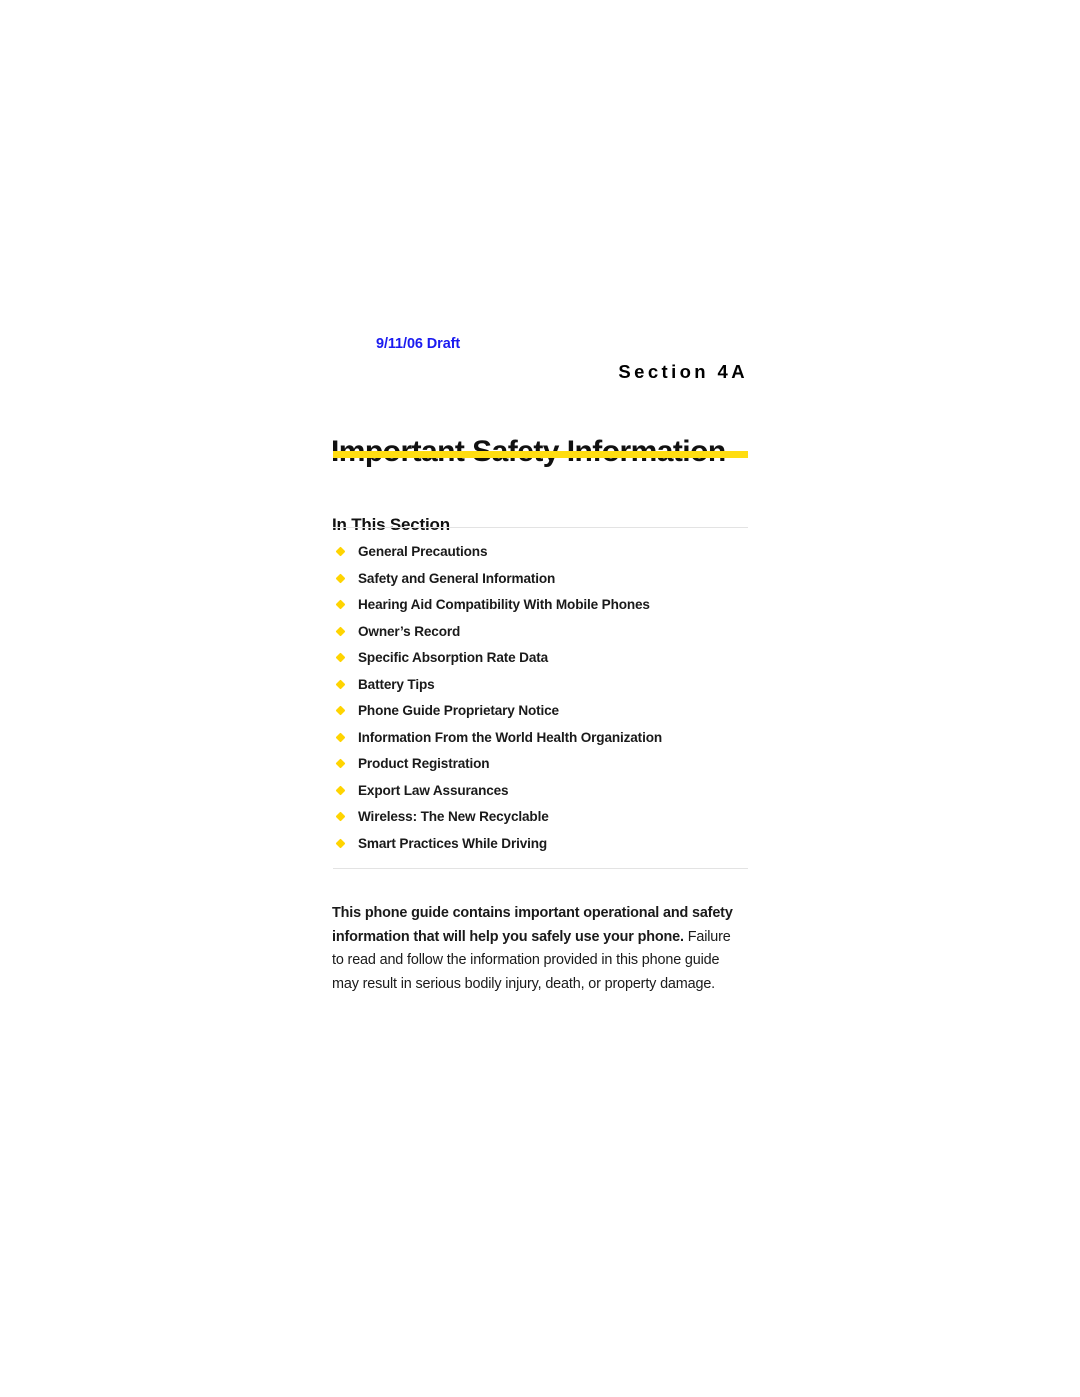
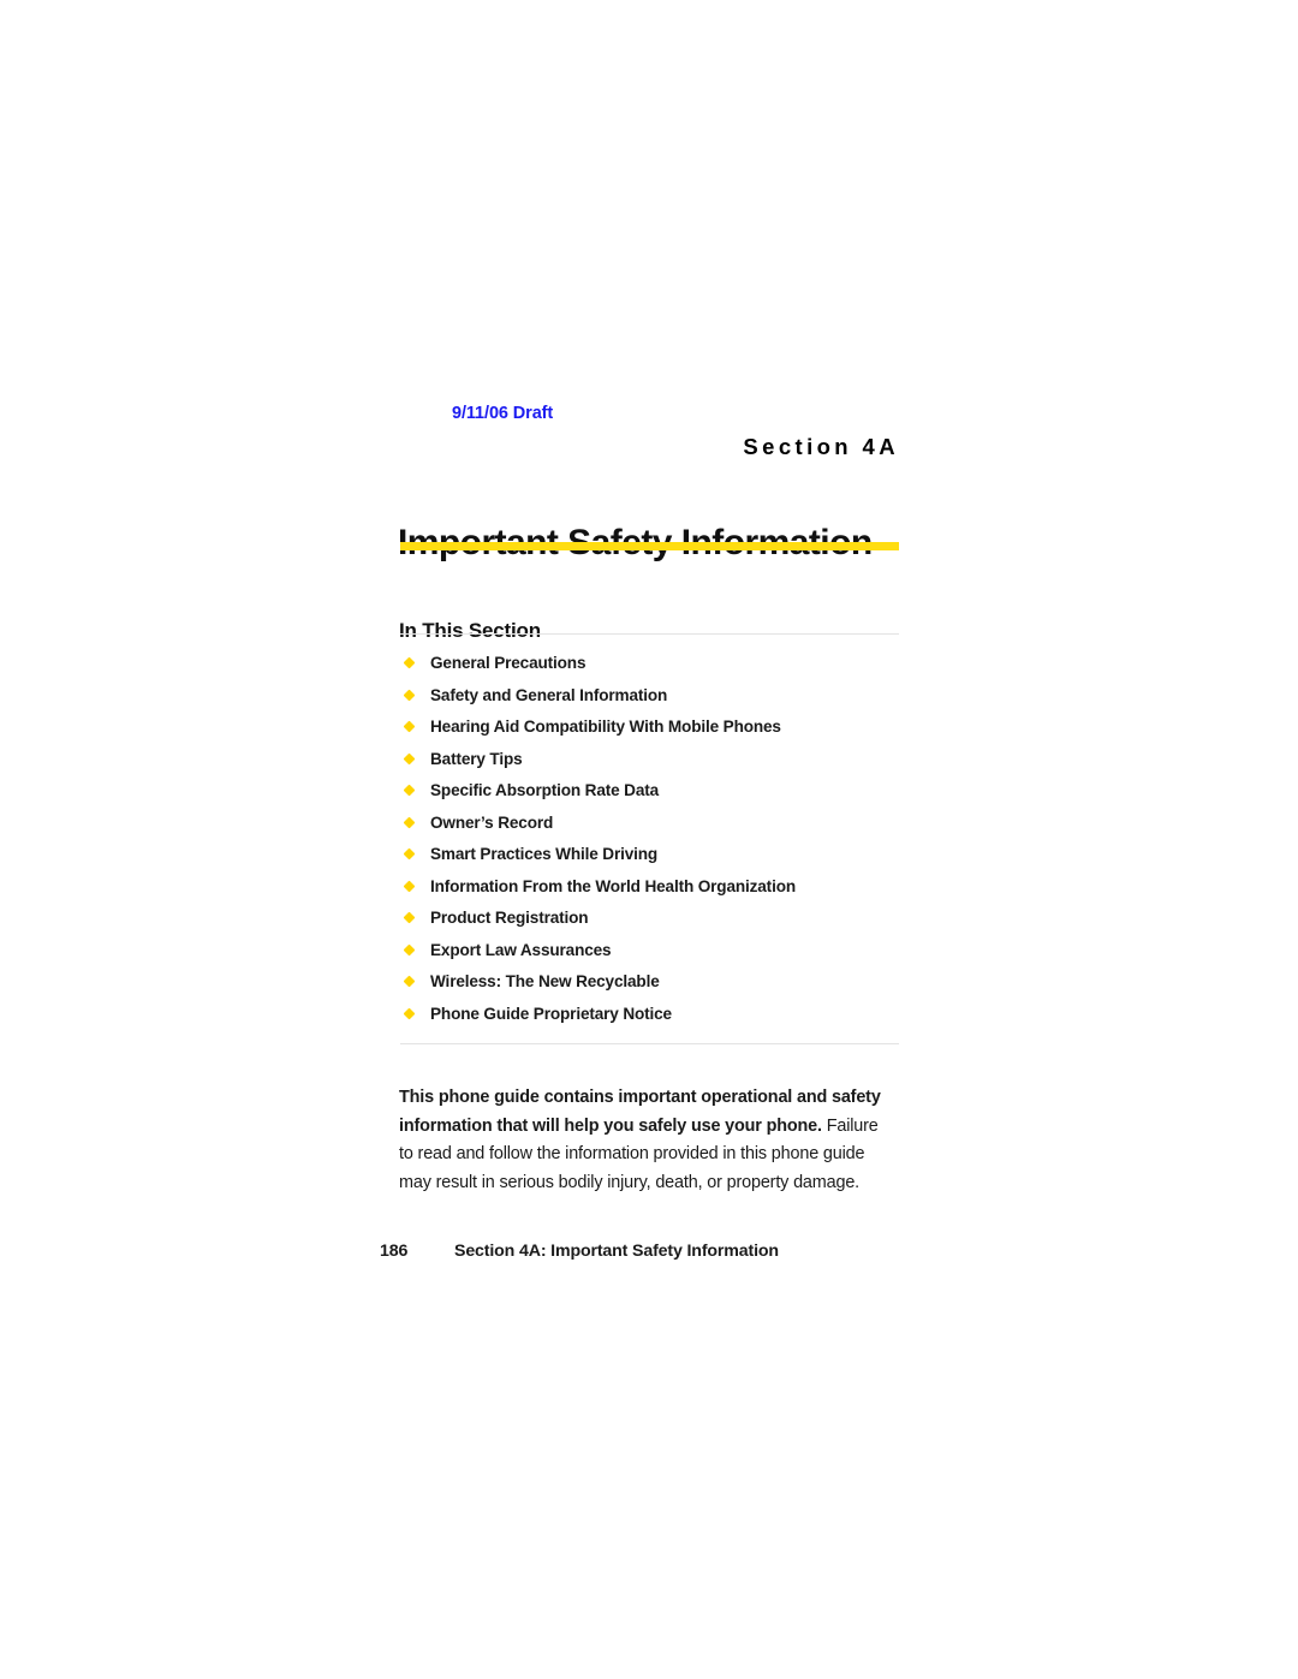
  9/11/06 Draft
  Section 4A
  In This Section
  General Precautions
  Safety and General Information
  Hearing Aid Compatibility With Mobile Phones
- Owner’s Record
+ Battery Tips
  Specific Absorption Rate Data
- Battery Tips
+ Owner’s Record
- Phone Guide Proprietary Notice
+ Smart Practices While Driving
  Information From the World Health Organization
  Product Registration
  Export Law Assurances
  Wireless: The New Recyclable
- Smart Practices While Driving
+ Phone Guide Proprietary Notice
  This phone guide contains important operational and safety information that will help you safely use your phone. Failure to read and follow the information provided in this phone guide may result in serious bodily injury, death, or property damage.
+ 186 Section 4A: Important Safety Information
